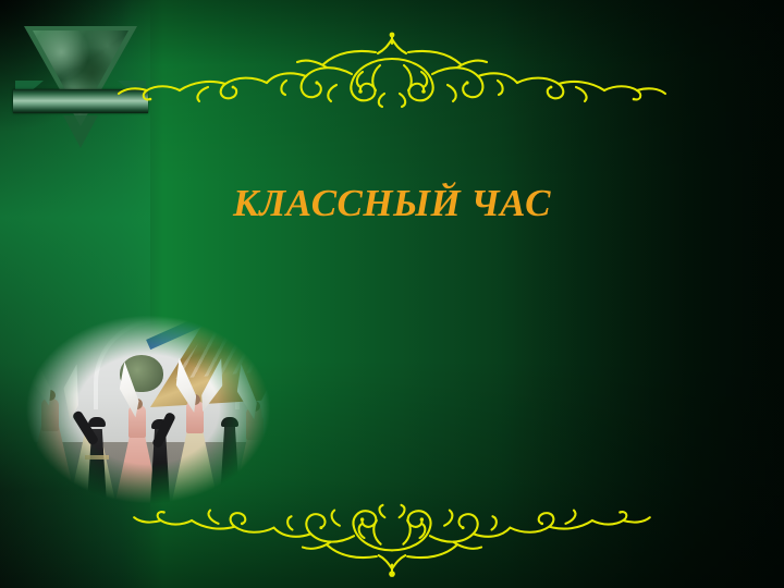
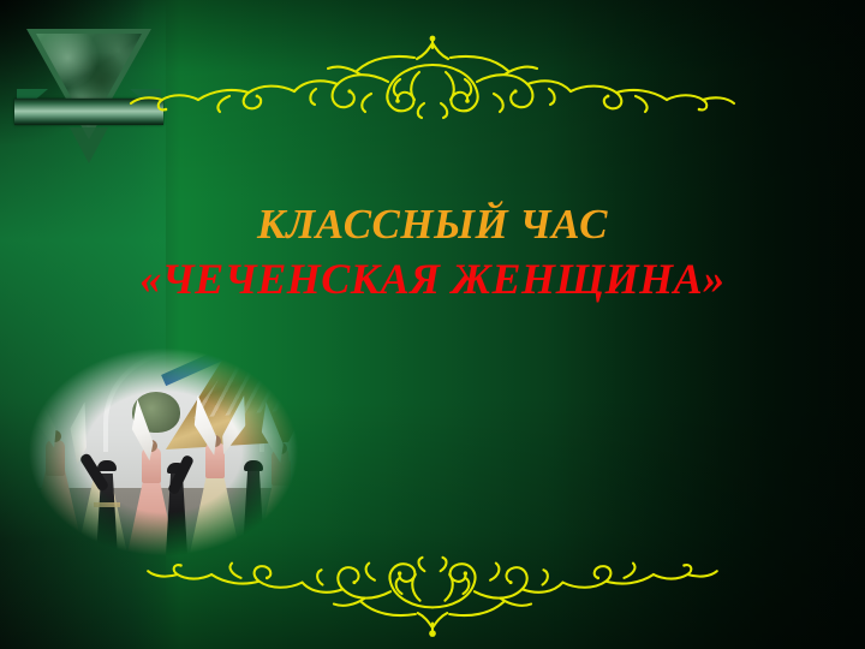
  КЛАССНЫЙ ЧАС
+ «ЧЕЧЕНСКАЯ ЖЕНЩИНА»
